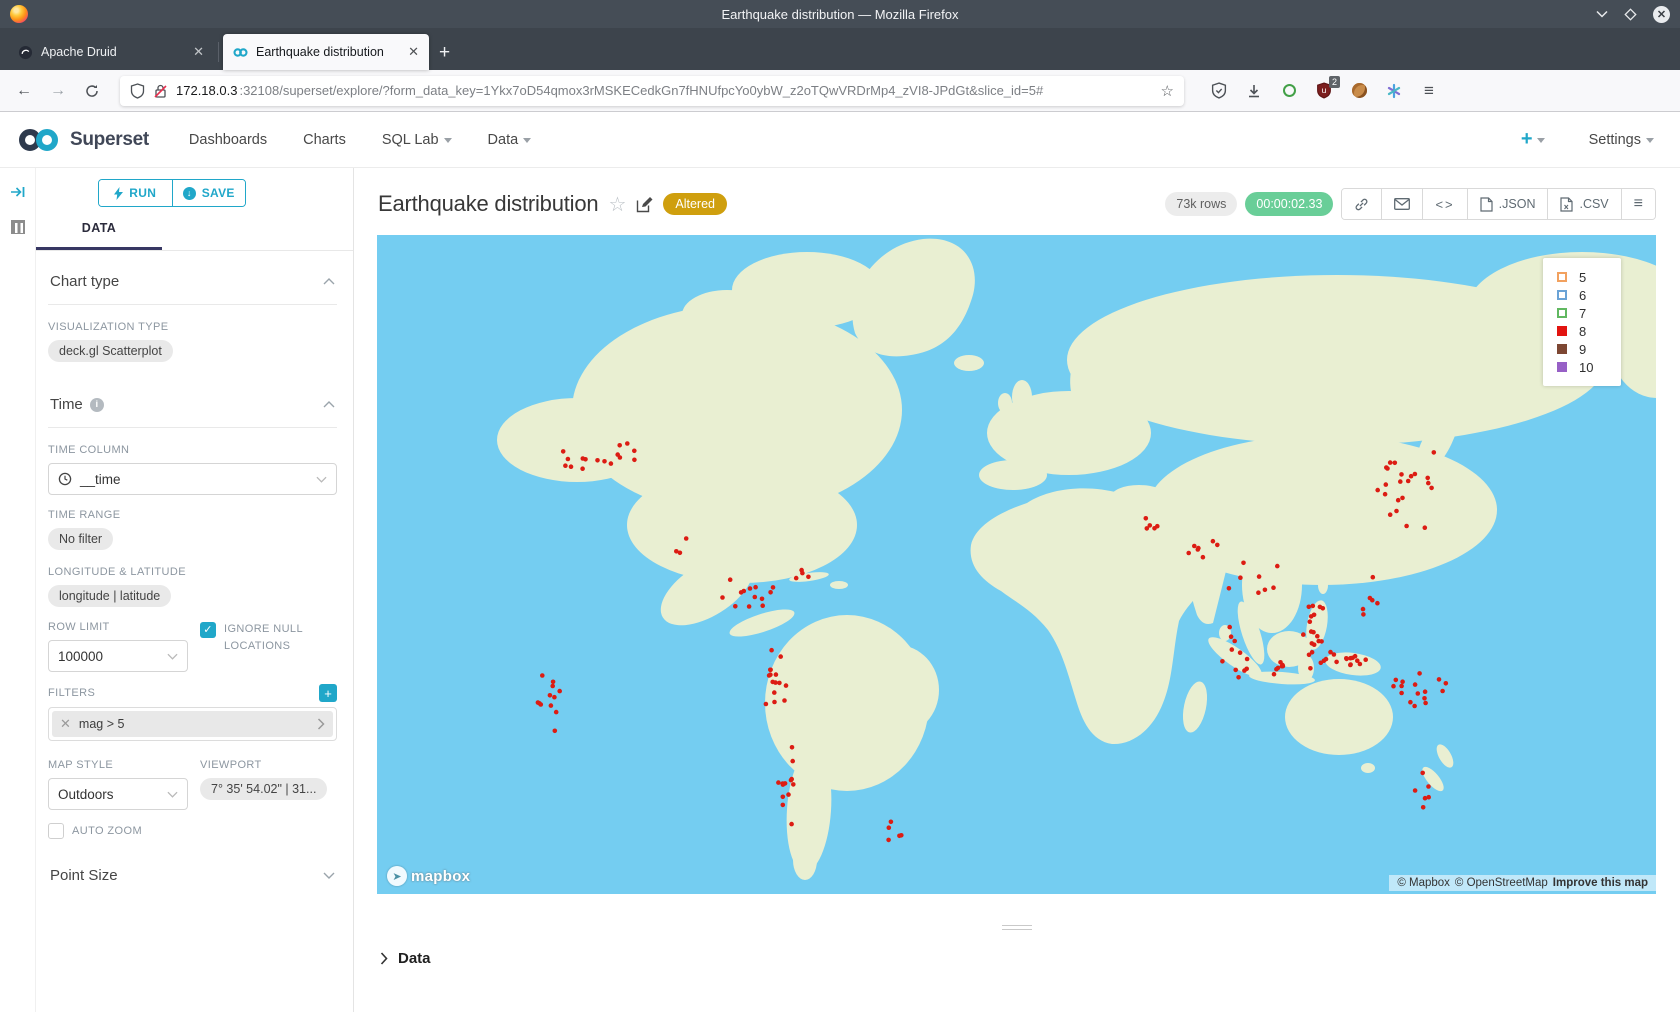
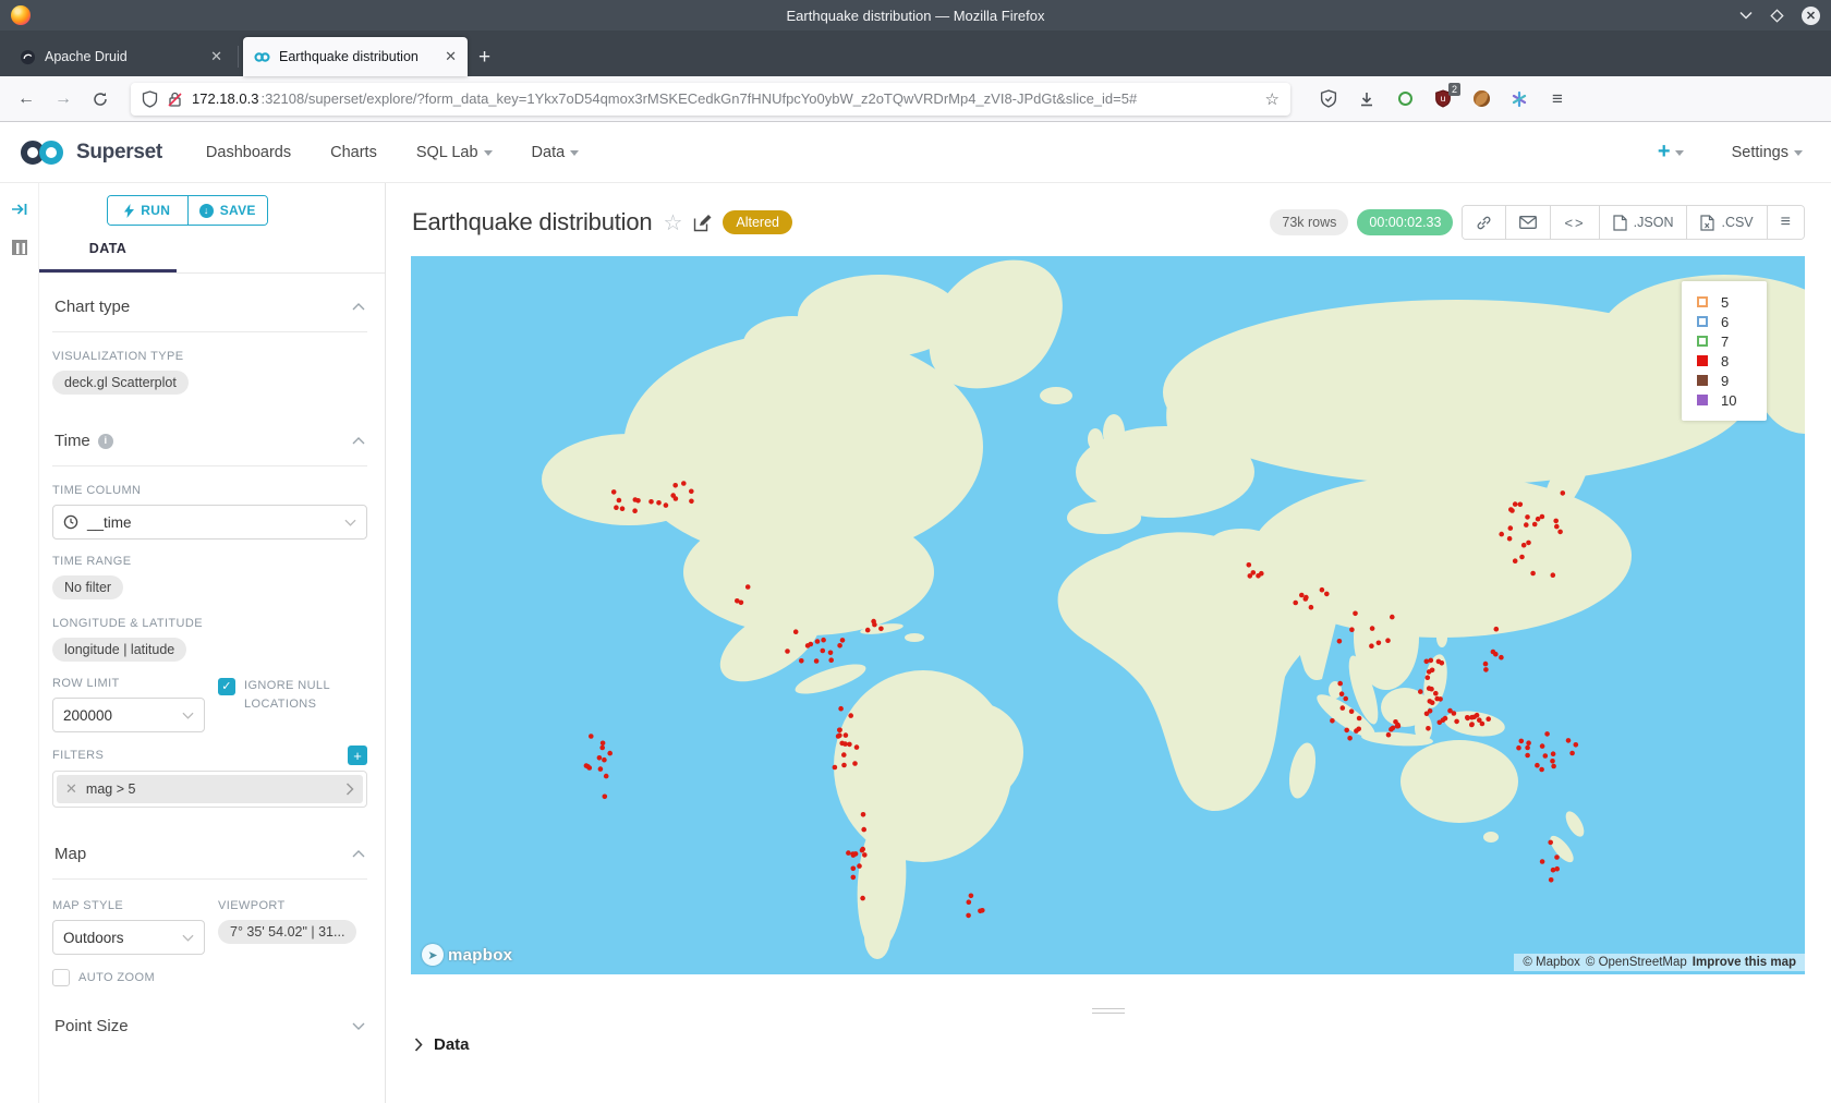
  Earthquake distribution — Mozilla Firefox
  ✕
  Apache Druid
  ✕
  Earthquake distribution
  ✕
  +
  ←
  →
  172.18.0.3
  :32108/superset/explore/?form_data_key=1Ykx7oD54qmox3rMSKECedkGn7fHNUfpcYo0ybW_z2oTQwVRDrMp4_zVI8-JPdGt&slice_id=5#
  ☆
  u
  2
  ≡
  Superset
  Dashboards
  Charts
  SQL Lab
  Data
  +
  Settings
  RUN
  ↓
  SAVE
  DATA
  Chart type
  VISUALIZATION TYPE
  deck.gl Scatterplot
  Time
  i
  TIME COLUMN
  __time
  TIME RANGE
  No filter
  LONGITUDE & LATITUDE
  longitude | latitude
  ROW LIMIT
- 100000
+ 200000
  ✓
  IGNORE NULL LOCATIONS
  FILTERS
  +
  ✕
  mag > 5
+ Map
  MAP STYLE
  Outdoors
  AUTO ZOOM
  VIEWPORT
  7° 35' 54.02" | 31...
  Point Size
  Earthquake distribution
  ☆
  Altered
  73k rows
  00:00:02.33
  <>
  .JSON
  .CSV
  ≡
  5
  6
  7
  8
  9
  10
  ➤
  mapbox
  © Mapbox
  © OpenStreetMap
  Improve this map
  Data
